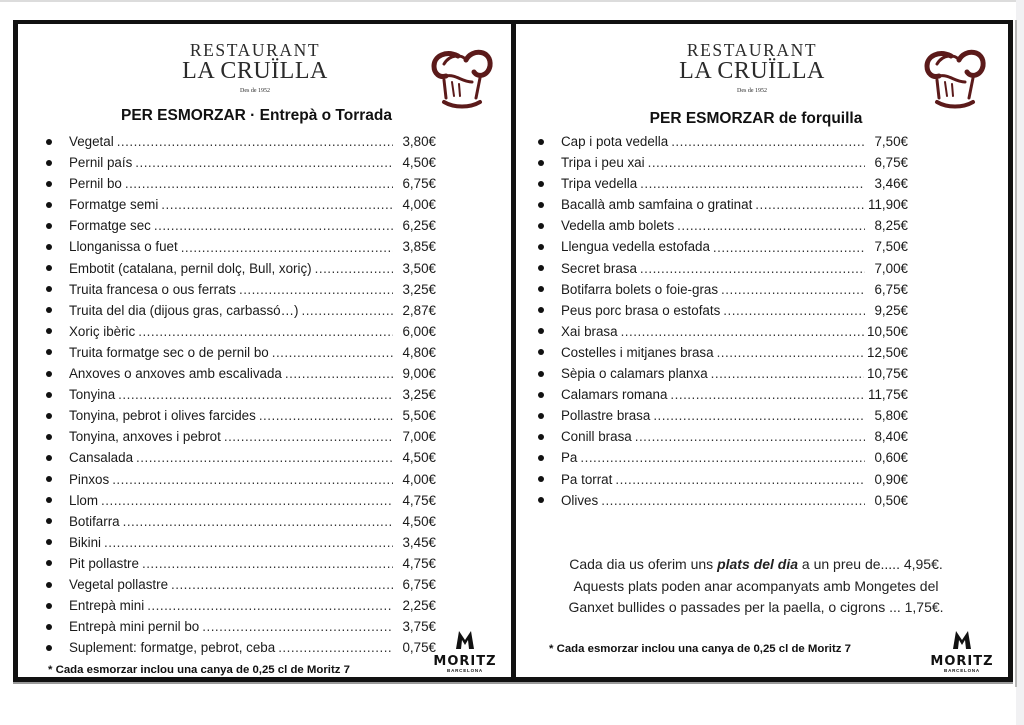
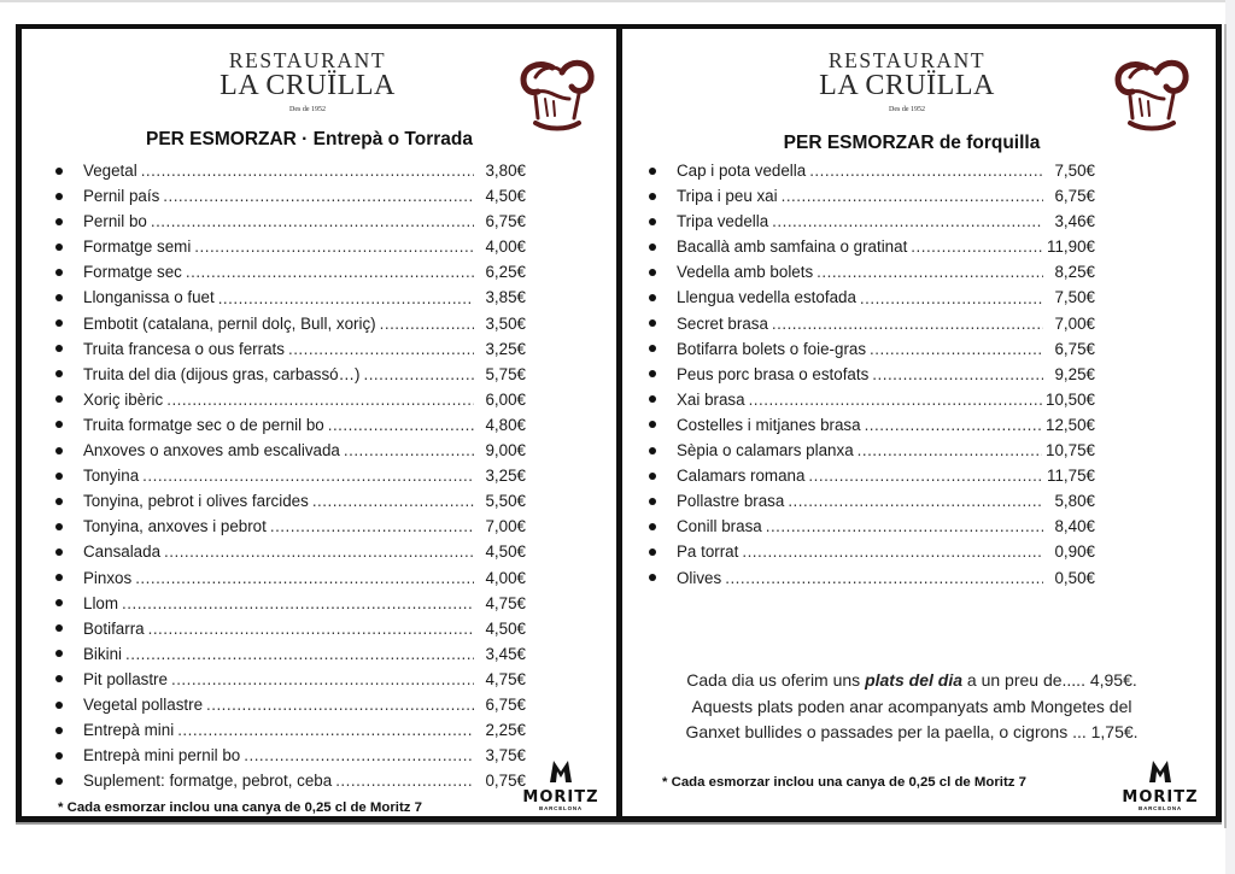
  RESTAURANT
  LA CRUÏLLA
  PER ESMORZAR · Entrepà o Torrada
  Vegetal
  3,80€
  Pernil país
  4,50€
  Pernil bo
  6,75€
  Formatge semi
  4,00€
  Formatge sec
  6,25€
  Llonganissa o fuet
  3,85€
  Embotit (catalana, pernil dolç, Bull, xoriç)
  3,50€
  Truita francesa o ous ferrats
  3,25€
  Truita del dia (dijous gras, carbassó…)
- 2,87€
+ 5,75€
  Xoriç ibèric
  6,00€
  Truita formatge sec o de pernil bo
  4,80€
  Anxoves o anxoves amb escalivada
  9,00€
  Tonyina
  3,25€
  Tonyina, pebrot i olives farcides
  5,50€
  Tonyina, anxoves i pebrot
  7,00€
  Cansalada
  4,50€
  Pinxos
  4,00€
  Llom
  4,75€
  Botifarra
  4,50€
  Bikini
  3,45€
  Pit pollastre
  4,75€
  Vegetal pollastre
  6,75€
  Entrepà mini
  2,25€
  Entrepà mini pernil bo
  3,75€
  Suplement: formatge, pebrot, ceba
  0,75€
  * Cada esmorzar inclou una canya de 0,25 cl de Moritz 7
  MORITZ
  RESTAURANT
  LA CRUÏLLA
  PER ESMORZAR de forquilla
  Cap i pota vedella
  7,50€
  Tripa i peu xai
  6,75€
  Tripa vedella
  3,46€
  Bacallà amb samfaina o gratinat
  11,90€
  Vedella amb bolets
  8,25€
  Llengua vedella estofada
  7,50€
  Secret brasa
  7,00€
  Botifarra bolets o foie-gras
  6,75€
  Peus porc brasa o estofats
  9,25€
  Xai brasa
  10,50€
  Costelles i mitjanes brasa
  12,50€
  Sèpia o calamars planxa
  10,75€
  Calamars romana
  11,75€
  Pollastre brasa
  5,80€
  Conill brasa
  8,40€
- Pa
- 0,60€
  Pa torrat
  0,90€
  Olives
  0,50€
  Cada dia us oferim uns plats del dia a un preu de..... 4,95€.
  Aquests plats poden anar acompanyats amb Mongetes del
  Ganxet bullides o passades per la paella, o cigrons ... 1,75€.
  * Cada esmorzar inclou una canya de 0,25 cl de Moritz 7
  MORITZ
